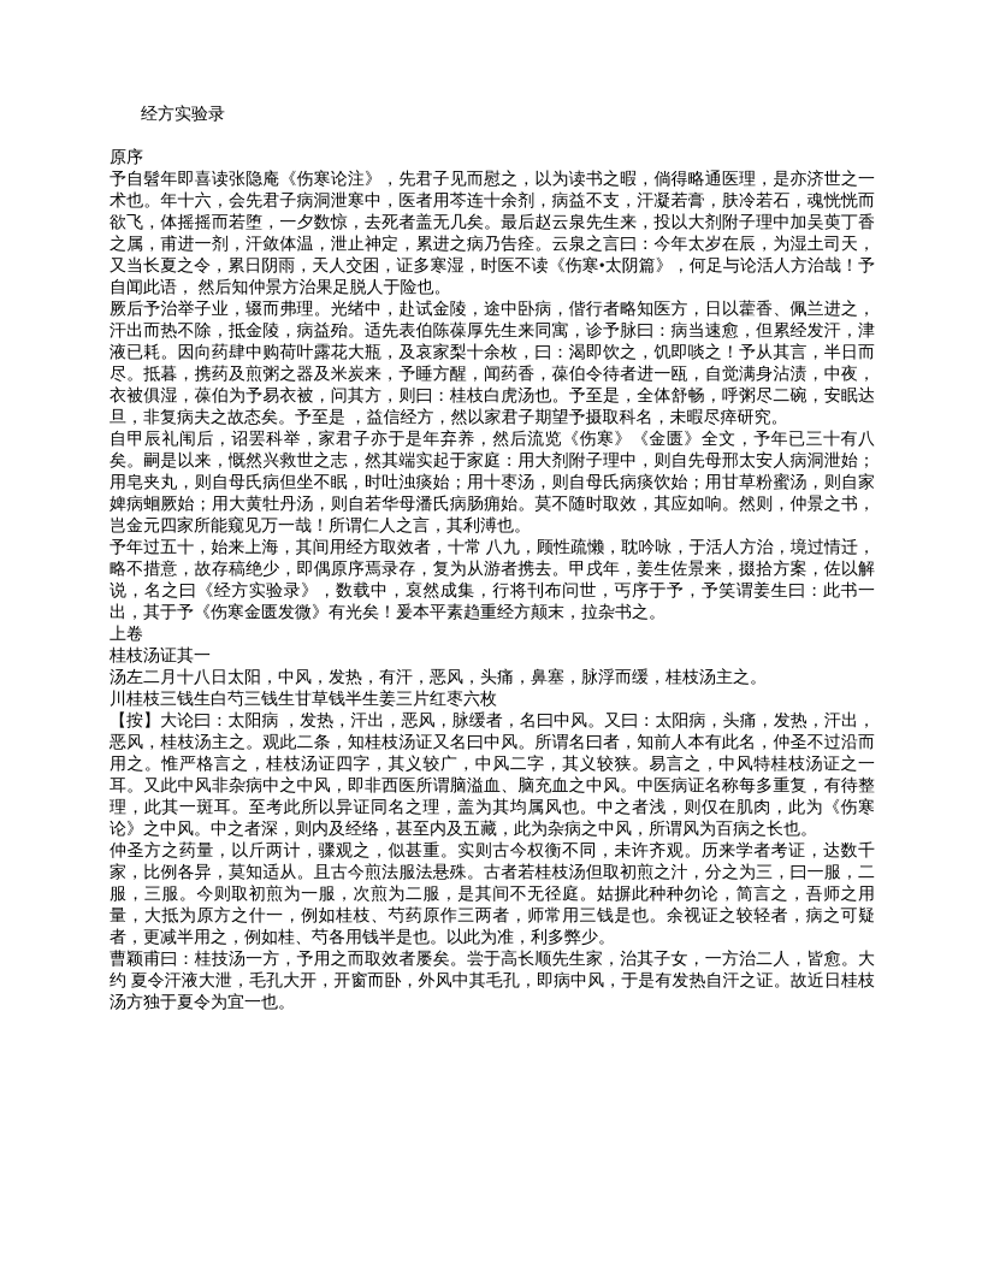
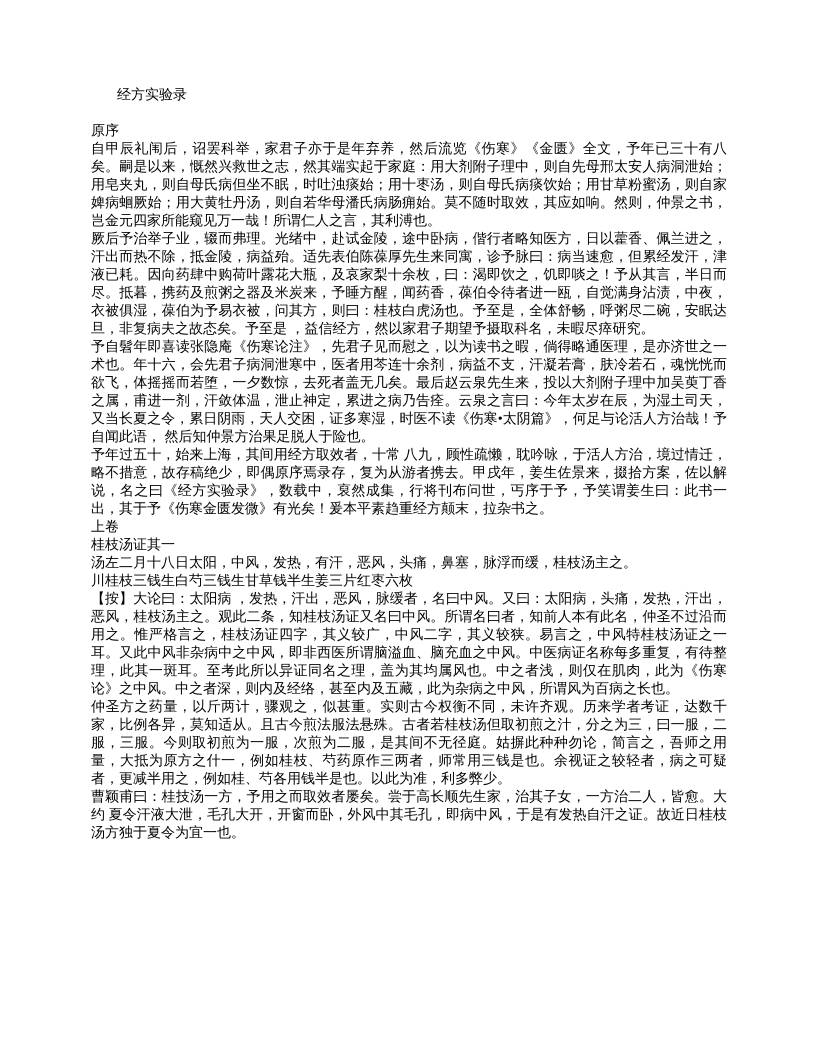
  经方实验录
  原序
- 予自髫年即喜读张隐庵《伤寒论注》，先君子见而慰之，以为读书之暇，倘得略通医理，是亦济世之一术也。年十六，会先君子病洞泄寒中，医者用芩连十余剂，病益不支，汗凝若膏，肤冷若石，魂恍恍而欲飞，体摇摇而若堕，一夕数惊，去死者盖无几矣。最后赵云泉先生来，投以大剂附子理中加吴萸丁香之属，甫进一剂，汗敛体温，泄止神定，累进之病乃告痊。云泉之言曰：今年太岁在辰，为湿土司天，又当长夏之令，累日阴雨，天人交困，证多寒湿，时医不读《伤寒•太阴篇》，何足与论活人方治哉！予自闻此语， 然后知仲景方治果足脱人于险也。
+ 自甲辰礼闱后，诏罢科举，家君子亦于是年弃养，然后流览《伤寒》《金匮》全文，予年已三十有八矣。嗣是以来，慨然兴救世之志，然其端实起于家庭：用大剂附子理中，则自先母邢太安人病洞泄始；用皂夹丸，则自母氏病但坐不眠，时吐浊痰始；用十枣汤，则自母氏病痰饮始；用甘草粉蜜汤，则自家婢病蛔厥始；用大黄牡丹汤，则自若华母潘氏病肠痈始。莫不随时取效，其应如响。然则，仲景之书，岂金元四家所能窥见万一哉！所谓仁人之言，其利溥也。
  厥后予治举子业，辍而弗理。光绪中，赴试金陵，途中卧病，偕行者略知医方，日以藿香、佩兰进之，汗出而热不除，抵金陵，病益殆。适先表伯陈葆厚先生来同寓，诊予脉曰：病当速愈，但累经发汗，津液已耗。因向药肆中购荷叶露花大瓶，及哀家梨十余枚，曰：渴即饮之，饥即啖之！予从其言，半日而尽。抵暮，携药及煎粥之器及米炭来，予睡方醒，闻药香，葆伯令待者进一瓯，自觉满身沾渍，中夜，衣被俱湿，葆伯为予易衣被，问其方，则曰：桂枝白虎汤也。予至是，全体舒畅，呼粥尽二碗，安眠达旦，非复病夫之故态矣。予至是 ，益信经方，然以家君子期望予摄取科名，未暇尽瘁研究。
- 自甲辰礼闱后，诏罢科举，家君子亦于是年弃养，然后流览《伤寒》《金匮》全文，予年已三十有八矣。嗣是以来，慨然兴救世之志，然其端实起于家庭：用大剂附子理中，则自先母邢太安人病洞泄始；用皂夹丸，则自母氏病但坐不眠，时吐浊痰始；用十枣汤，则自母氏病痰饮始；用甘草粉蜜汤，则自家婢病蛔厥始；用大黄牡丹汤，则自若华母潘氏病肠痈始。莫不随时取效，其应如响。然则，仲景之书，岂金元四家所能窥见万一哉！所谓仁人之言，其利溥也。
+ 予自髫年即喜读张隐庵《伤寒论注》，先君子见而慰之，以为读书之暇，倘得略通医理，是亦济世之一术也。年十六，会先君子病洞泄寒中，医者用芩连十余剂，病益不支，汗凝若膏，肤冷若石，魂恍恍而欲飞，体摇摇而若堕，一夕数惊，去死者盖无几矣。最后赵云泉先生来，投以大剂附子理中加吴萸丁香之属，甫进一剂，汗敛体温，泄止神定，累进之病乃告痊。云泉之言曰：今年太岁在辰，为湿土司天，又当长夏之令，累日阴雨，天人交困，证多寒湿，时医不读《伤寒•太阴篇》，何足与论活人方治哉！予自闻此语， 然后知仲景方治果足脱人于险也。
  予年过五十，始来上海，其间用经方取效者，十常 八九，顾性疏懒，耽吟咏，于活人方治，境过情迁，略不措意，故存稿绝少，即偶原序焉录存，复为从游者携去。甲戌年，姜生佐景来，掇拾方案，佐以解说，名之曰《经方实验录》，数载中，裒然成集，行将刊布问世，丐序于予，予笑谓姜生曰：此书一出，其于予《伤寒金匮发微》有光矣！爰本平素趋重经方颠末，拉杂书之。
  上卷
  桂枝汤证其一
  汤左二月十八日太阳，中风，发热，有汗，恶风，头痛，鼻塞，脉浮而缓，桂枝汤主之。
  川桂枝三钱生白芍三钱生甘草钱半生姜三片红枣六枚
  【按】大论曰：太阳病 ，发热，汗出，恶风，脉缓者，名曰中风。又曰：太阳病，头痛，发热，汗出，恶风，桂枝汤主之。观此二条，知桂枝汤证又名曰中风。所谓名曰者，知前人本有此名，仲圣不过沿而用之。惟严格言之，桂枝汤证四字，其义较广，中风二字，其义较狭。易言之，中风特桂枝汤证之一耳。又此中风非杂病中之中风，即非西医所谓脑溢血、脑充血之中风。中医病证名称每多重复，有待整理，此其一斑耳。至考此所以异证同名之理，盖为其均属风也。中之者浅，则仅在肌肉，此为《伤寒论》之中风。中之者深，则内及经络，甚至内及五藏，此为杂病之中风，所谓风为百病之长也。
  仲圣方之药量，以斤两计，骤观之，似甚重。实则古今权衡不同，未许齐观。历来学者考证，达数千家，比例各异，莫知适从。且古今煎法服法悬殊。古者若桂枝汤但取初煎之汁，分之为三，曰一服，二服，三服。今则取初煎为一服，次煎为二服，是其间不无径庭。姑摒此种种勿论，简言之，吾师之用量，大抵为原方之什一，例如桂枝、芍药原作三两者，师常用三钱是也。余视证之较轻者，病之可疑者，更减半用之，例如桂、芍各用钱半是也。以此为准，利多弊少。
  曹颖甫曰：桂技汤一方，予用之而取效者屡矣。尝于高长顺先生家，治其子女，一方治二人，皆愈。大约 夏令汗液大泄，毛孔大开，开窗而卧，外风中其毛孔，即病中风，于是有发热自汗之证。故近日桂枝汤方独于夏令为宜一也。
